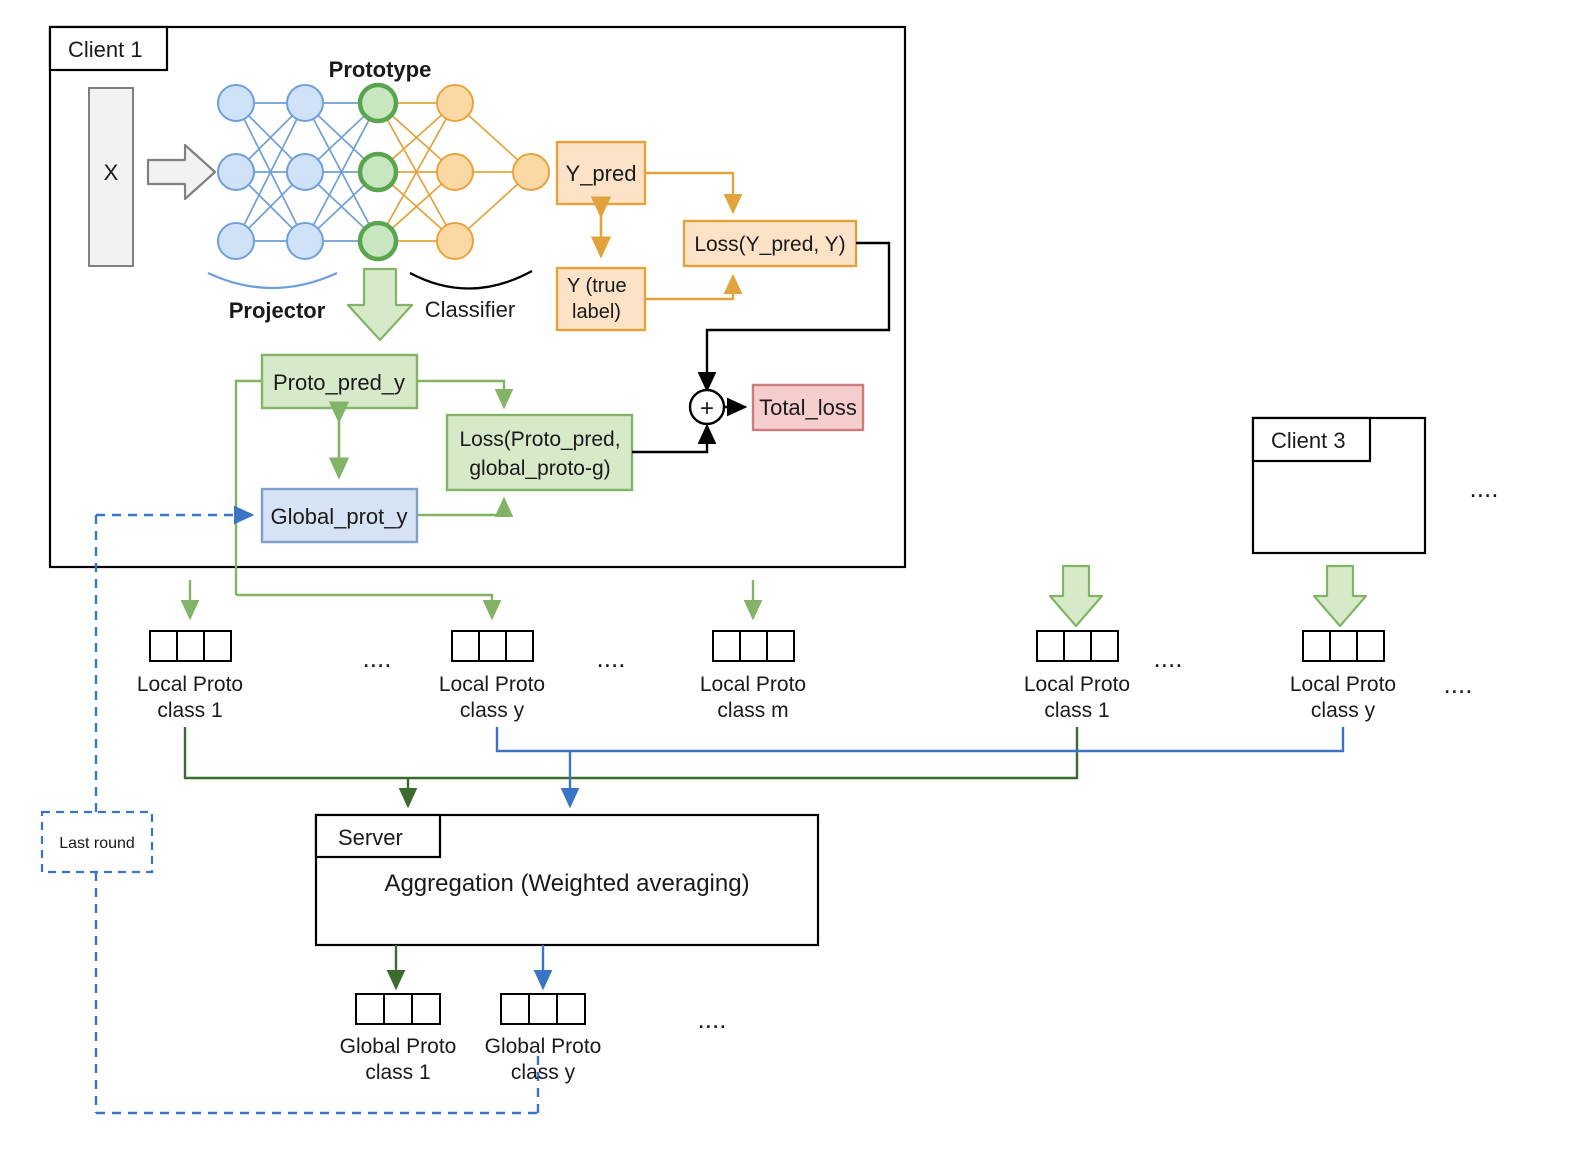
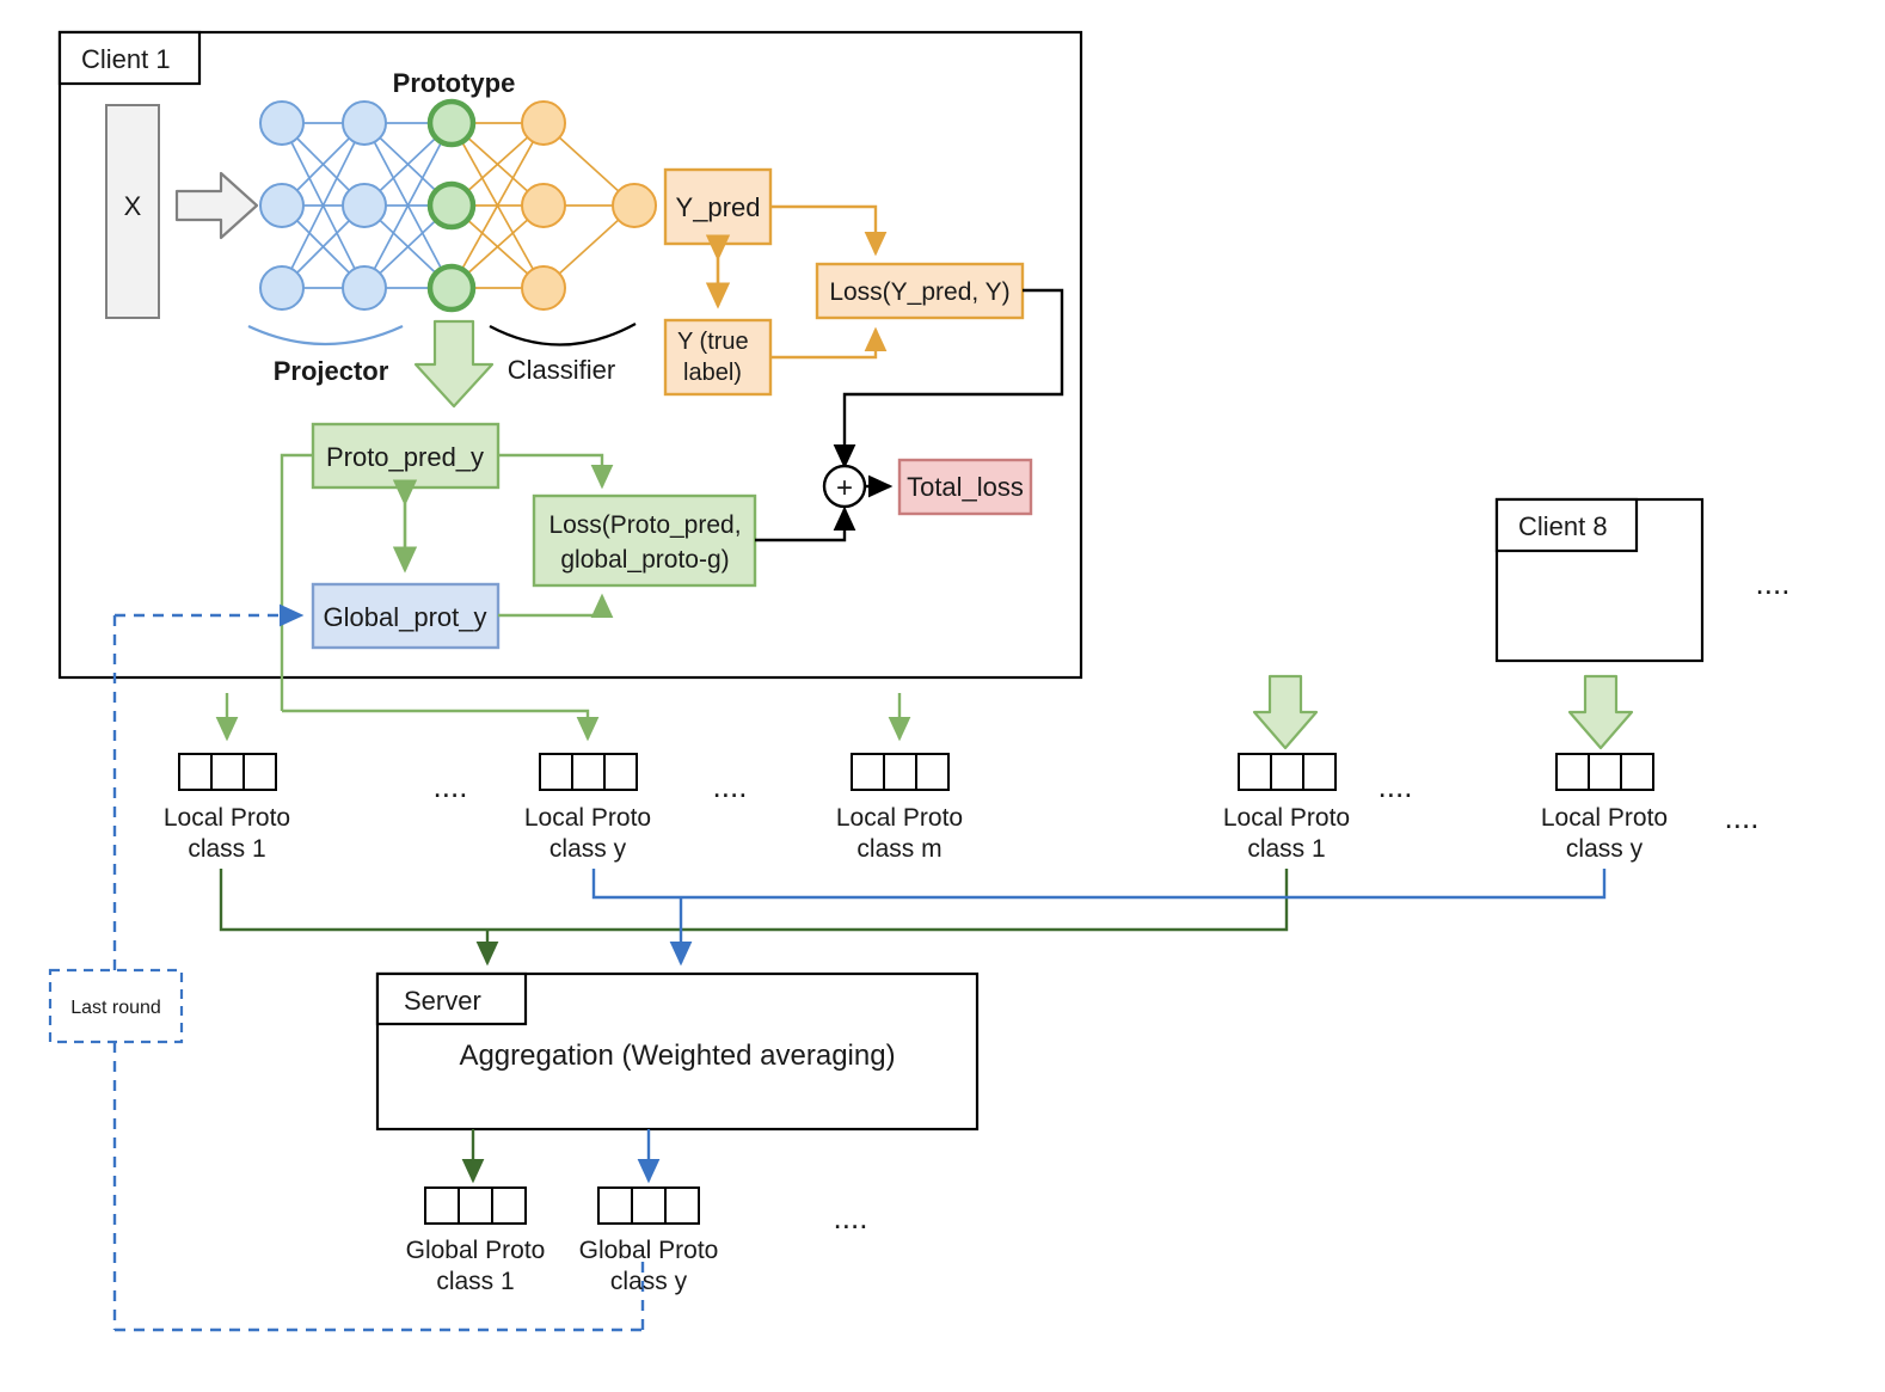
  Client 1
  X
  Prototype
  Projector
  Classifier
  Y_pred
  Y (true
  label)
  Loss(Y_pred, Y)
  +
  Total_loss
  Proto_pred_y
  Global_prot_y
  Loss(Proto_pred,
  global_proto-g)
  Last round
- Client 3
+ Client 8
  ....
  Local Proto
  class 1
  Local Proto
  class y
  Local Proto
  class m
  Local Proto
  class 1
  Local Proto
  class y
  ....
  ....
  ....
  ....
  Server
  Aggregation (Weighted averaging)
  Global Proto
  class 1
  Global Proto
  class y
  ....
